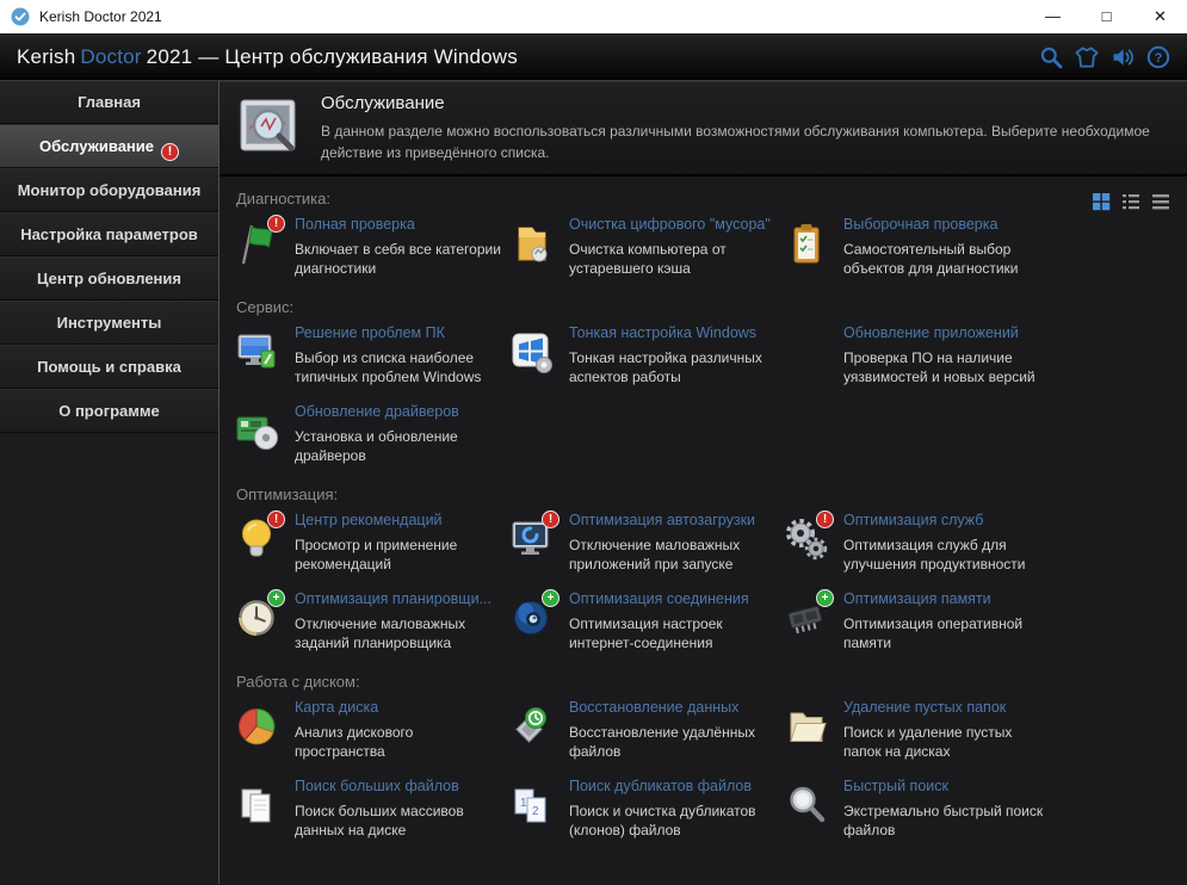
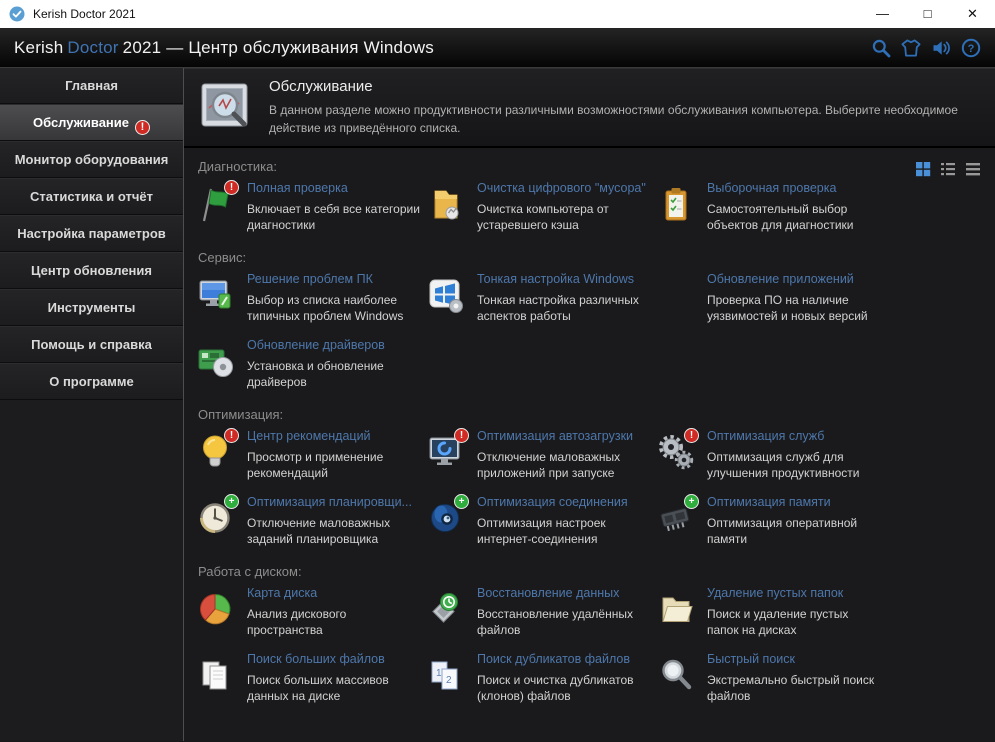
  Kerish Doctor 2021
  —
  □
  ✕
  Kerish Doctor 2021 — Центр обслуживания Windows
  ?
  Главная
  Обслуживание !
  Монитор оборудования
+ Статистика и отчёт
  Настройка параметров
  Центр обновления
  Инструменты
  Помощь и справка
  О программе
  Обслуживание
- В данном разделе можно воспользоваться различными возможностями обслуживания компьютера. Выберите необходимое действие из приведённого списка.
+ В данном разделе можно продуктивности различными возможностями обслуживания компьютера. Выберите необходимое действие из приведённого списка.
  Диагностика:
  !
  Полная проверка
  Включает в себя все категории диагностики
  Очистка цифрового "мусора"
  Очистка компьютера от устаревшего кэша
  Выборочная проверка
  Самостоятельный выбор объектов для диагностики
  Сервис:
  Решение проблем ПК
  Выбор из списка наиболее типичных проблем Windows
  Тонкая настройка Windows
  Тонкая настройка различных аспектов работы
  Обновление приложений
  Проверка ПО на наличие уязвимостей и новых версий
  Обновление драйверов
  Установка и обновление драйверов
  Оптимизация:
  !
  Центр рекомендаций
  Просмотр и применение рекомендаций
  !
  Оптимизация автозагрузки
  Отключение маловажных приложений при запуске
  !
  Оптимизация служб
  Оптимизация служб для улучшения продуктивности
  +
  Оптимизация планировщи...
  Отключение маловажных заданий планировщика
  +
  Оптимизация соединения
  Оптимизация настроек интернет-соединения
  +
  Оптимизация памяти
  Оптимизация оперативной памяти
  Работа с диском:
  Карта диска
  Анализ дискового пространства
  Восстановление данных
  Восстановление удалённых файлов
  Удаление пустых папок
  Поиск и удаление пустых папок на дисках
  Поиск больших файлов
  Поиск больших массивов данных на диске
  1
  2
  Поиск дубликатов файлов
  Поиск и очистка дубликатов (клонов) файлов
  Быстрый поиск
  Экстремально быстрый поиск файлов
